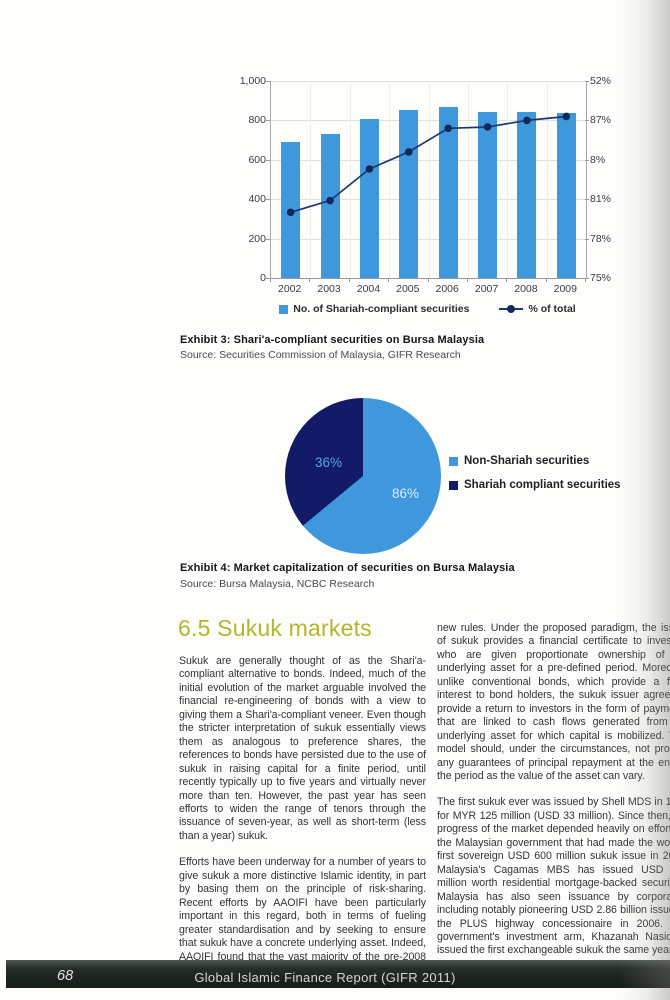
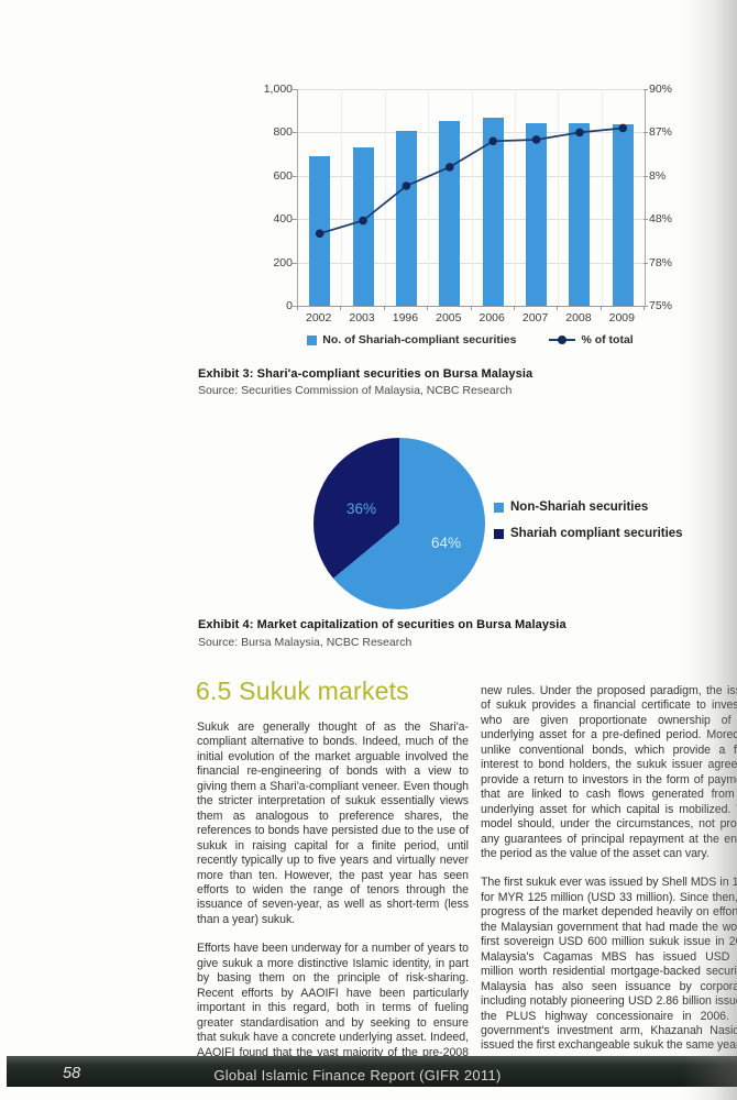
  2002
  2003
- 2004
+ 1996
  2005
  2006
  2007
  2008
  2009
  No. of Shariah-compliant securities
  % of total
  0
  200
  400
  600
  800
  1,000
  75%
  78%
- 81%
+ 48%
  8%
  87%
- 52%
+ 90%
  Exhibit 3: Shari'a-compliant securities on Bursa Malaysia
- Source: Securities Commission of Malaysia, GIFR Research
+ Source: Securities Commission of Malaysia, NCBC Research
  36%
- 86%
+ 64%
  Non-Shariah securities
  Shariah compliant securities
  Exhibit 4: Market capitalization of securities on Bursa Malaysia
  Source: Bursa Malaysia, NCBC Research
  6.5 Sukuk markets
  Sukuk are generally thought of as the Shari'a-compliant alternative to bonds. Indeed, much of the initial evolution of the market arguable involved the financial re-engineering of bonds with a view to giving them a Shari'a-compliant veneer. Even though the stricter interpretation of sukuk essentially views them as analogous to preference shares, the references to bonds have persisted due to the use of sukuk in raising capital for a finite period, until recently typically up to five years and virtually never more than ten. However, the past year has seen efforts to widen the range of tenors through the issuance of seven-year, as well as short-term (less than a year) sukuk.
  Efforts have been underway for a number of years to give sukuk a more distinctive Islamic identity, in part by basing them on the principle of risk-sharing. Recent efforts by AAOIFI have been particularly important in this regard, both in terms of fueling greater standardisation and by seeking to ensure that sukuk have a concrete underlying asset. Indeed, AAOIFI found that the vast majority of the pre-2008
  new rules. Under the proposed paradi of sukuk provides a financial certifica who are given proportionate own underlying asset for a pre-defined per unlike conventional bonds, which p interest to bond holders, the sukuk is provide a return to investors in the for that are linked to cash flows gener underlying asset for which capital is model should, under the circumstanc any guarantees of principal repaymen the period as the value of the asset can
  The first sukuk ever was issued by She for MYR 125 million (USD 33 million). progress of the market depended heav the Malaysian government that had m first sovereign USD 600 million sukuk Malaysia's Cagamas MBS has issu million worth residential mortgage-bac Malaysia has also seen issuance including notably pioneering USD 2.86 the PLUS highway concessionaire government's investment arm, Khaza issued the first exchangeable sukuk the
- 68
+ 58
  Global Islamic Finance Report (GIFR 2011)
